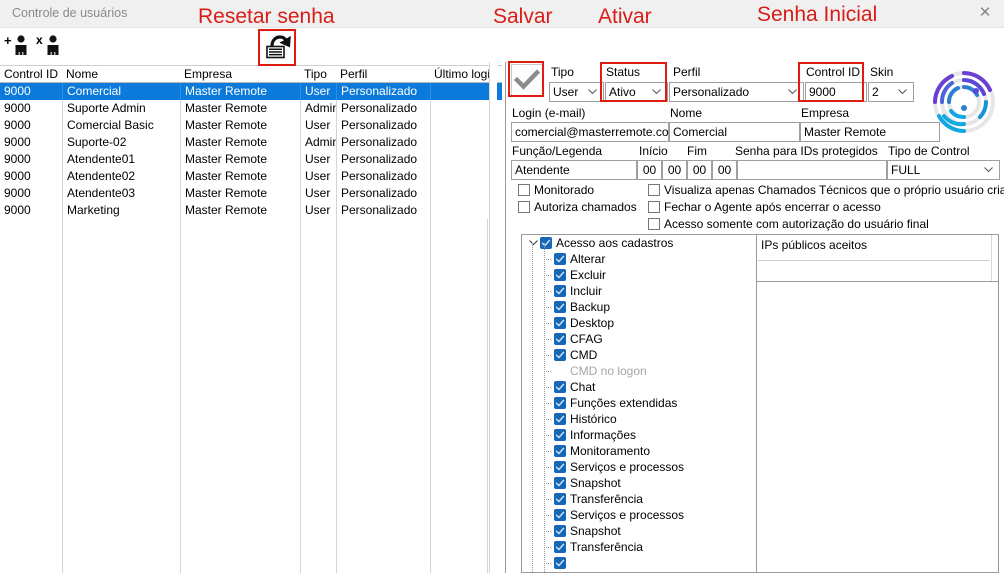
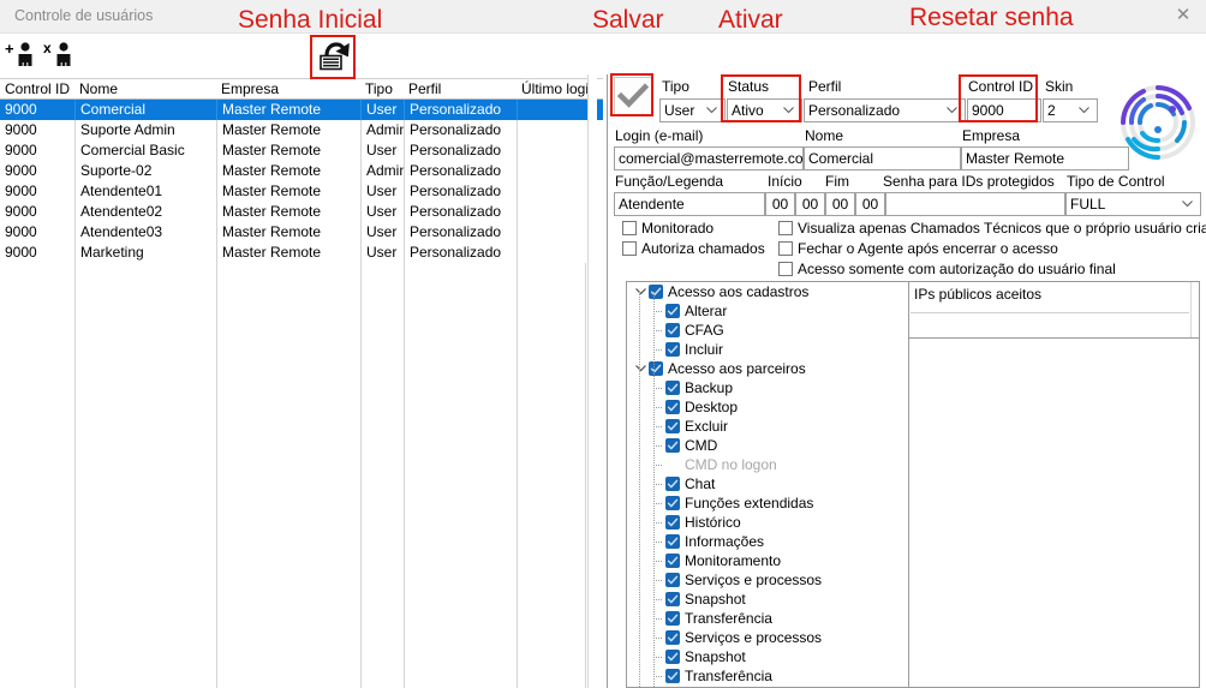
  Controle de usuários
  ✕
- Resetar senha
+ Senha Inicial
  Salvar
  Ativar
- Senha Inicial
+ Resetar senha
  +
  x
  Control ID
  Nome
  Empresa
  Tipo
  Perfil
  Último log
  9000
  Comercial
  Master Remote
  User
  Personalizado
  9000
  Suporte Admin
  Master Remote
  Admin
  Personalizado
  9000
  Comercial Basic
  Master Remote
  User
  Personalizado
  9000
  Suporte-02
  Master Remote
  Admin
  Personalizado
  9000
  Atendente01
  Master Remote
  User
  Personalizado
  9000
  Atendente02
  Master Remote
  User
  Personalizado
  9000
  Atendente03
  Master Remote
  User
  Personalizado
  9000
  Marketing
  Master Remote
  User
  Personalizado
  Tipo
  Status
  Perfil
  Control ID
  Skin
  User
  Ativo
  Personalizado
  9000
  2
  Login (e-mail)
  Nome
  Empresa
  comercial@masterremote.co
  Comercial
  Master Remote
  Função/Legenda
  Início
  Fim
  Senha para IDs protegidos
  Tipo de Control
  Atendente
  00
  00
  00
  00
  FULL
  Monitorado
  Autoriza chamados
  Visualiza apenas Chamados Técnicos que o próprio usuário cria
  Fechar o Agente após encerrar o acesso
  Acesso somente com autorização do usuário final
  Acesso aos cadastros
  Alterar
- Excluir
+ CFAG
  Incluir
+ Acesso aos parceiros
  Backup
  Desktop
- CFAG
+ Excluir
  CMD
  CMD no logon
  Chat
  Funções extendidas
  Histórico
  Informações
  Monitoramento
  Serviços e processos
  Snapshot
  Transferência
  Serviços e processos
  Snapshot
  Transferência
  IPs públicos aceitos
